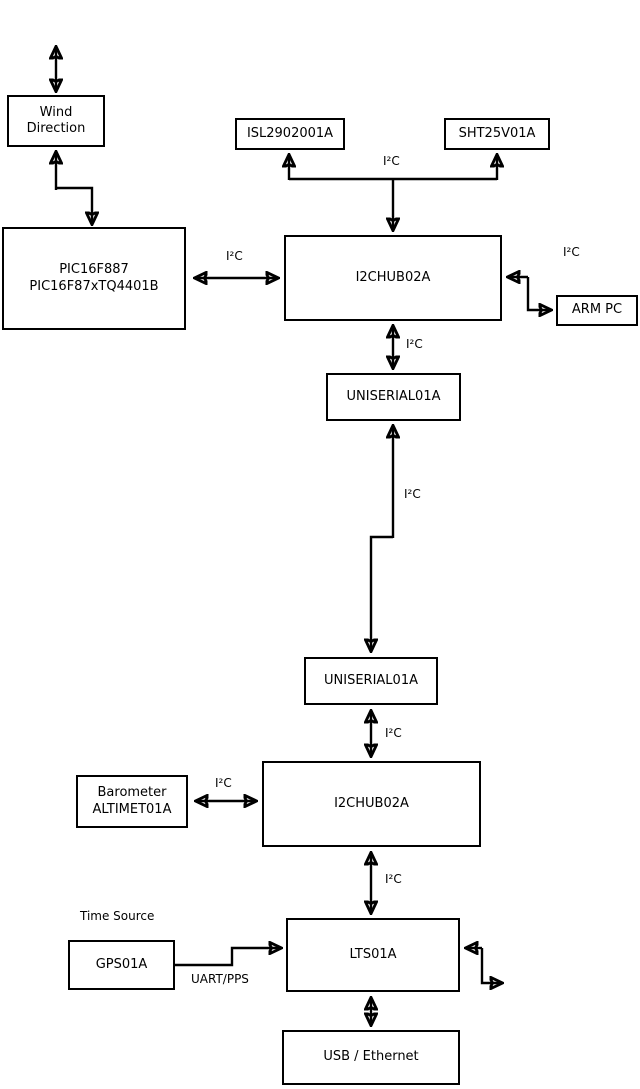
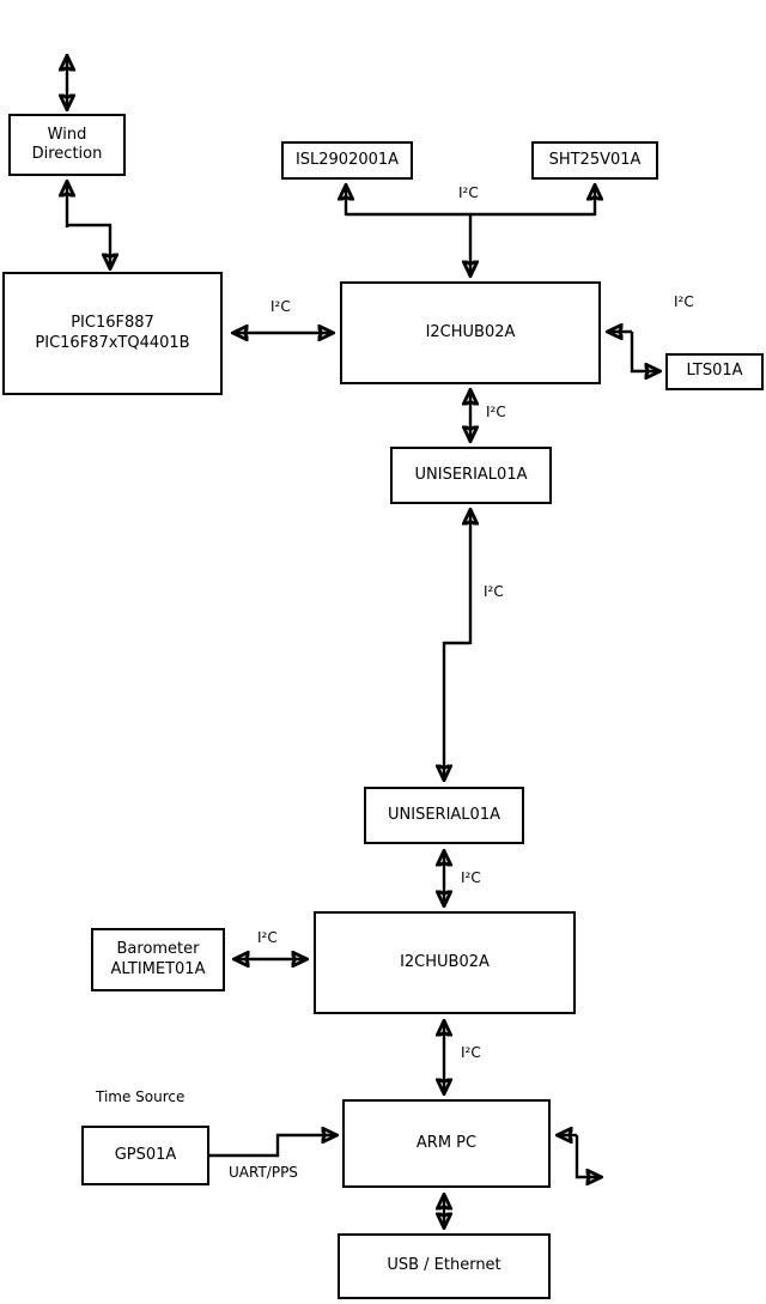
  Wind
  Direction
  PIC16F887
  PIC16F87xTQ4401B
  ISL2902001A
  SHT25V01A
  I2CHUB02A
- ARM PC
+ LTS01A
  UNISERIAL01A
  UNISERIAL01A
  Barometer
  ALTIMET01A
  I2CHUB02A
  GPS01A
- LTS01A
+ ARM PC
  USB / Ethernet
  Time Source
  I²C
  I²C
  I²C
  I²C
  I²C
  I²C
  I²C
  I²C
  UART/PPS
